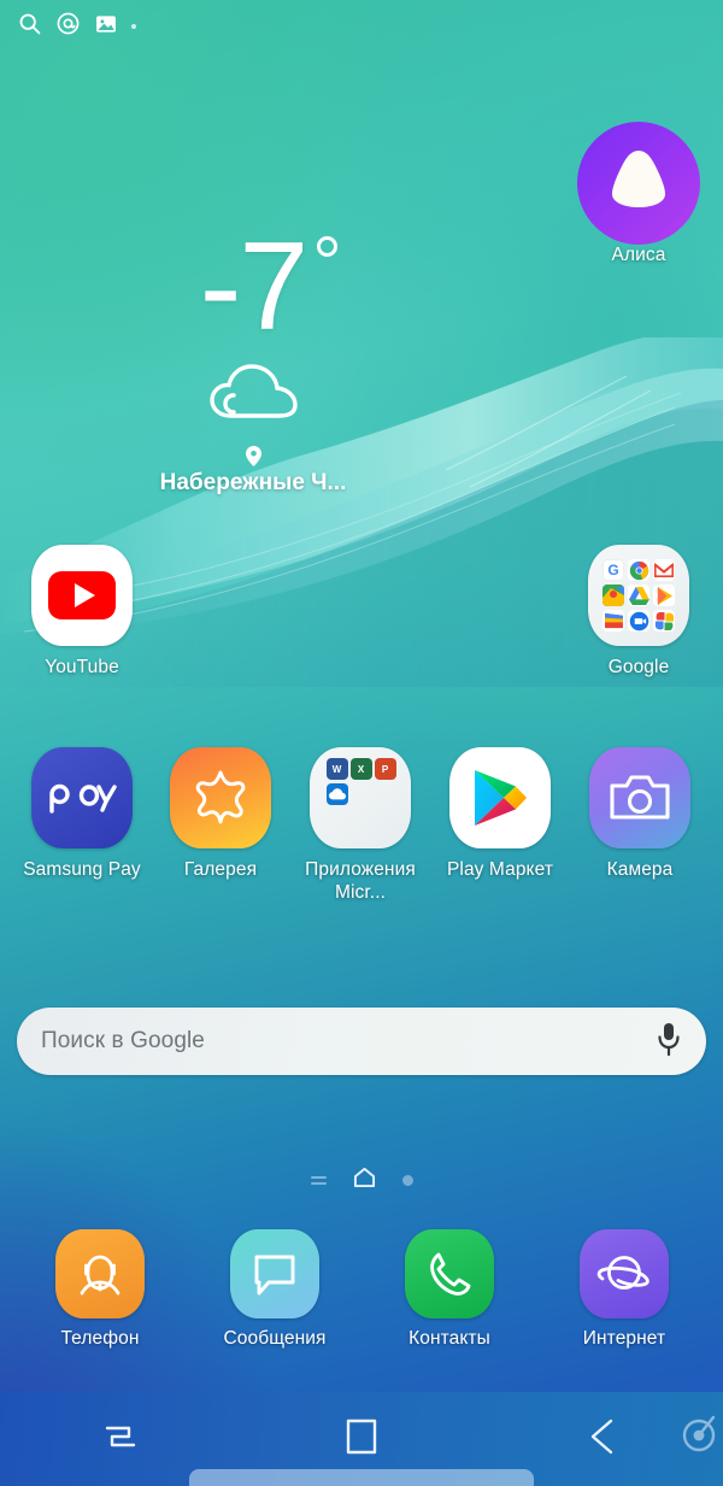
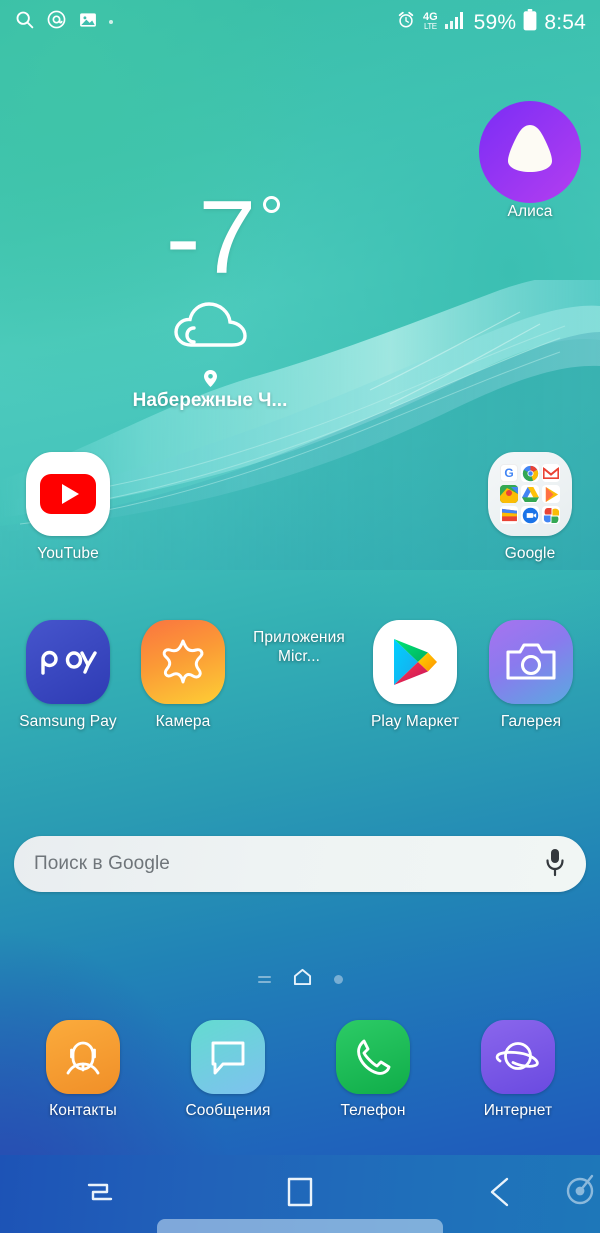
+ 4G
+ LTE
+ 59%
+ 8:54
  Алиса
  -7
  Набережные Ч...
  YouTube
  G
  Google
  Samsung Pay
- Галерея
+ Камера
- W
- X
- P
  Приложения Micr...
  Play Маркет
- Камера
+ Галерея
  Поиск в Google
- Телефон
+ Контакты
  Сообщения
- Контакты
+ Телефон
  Интернет
